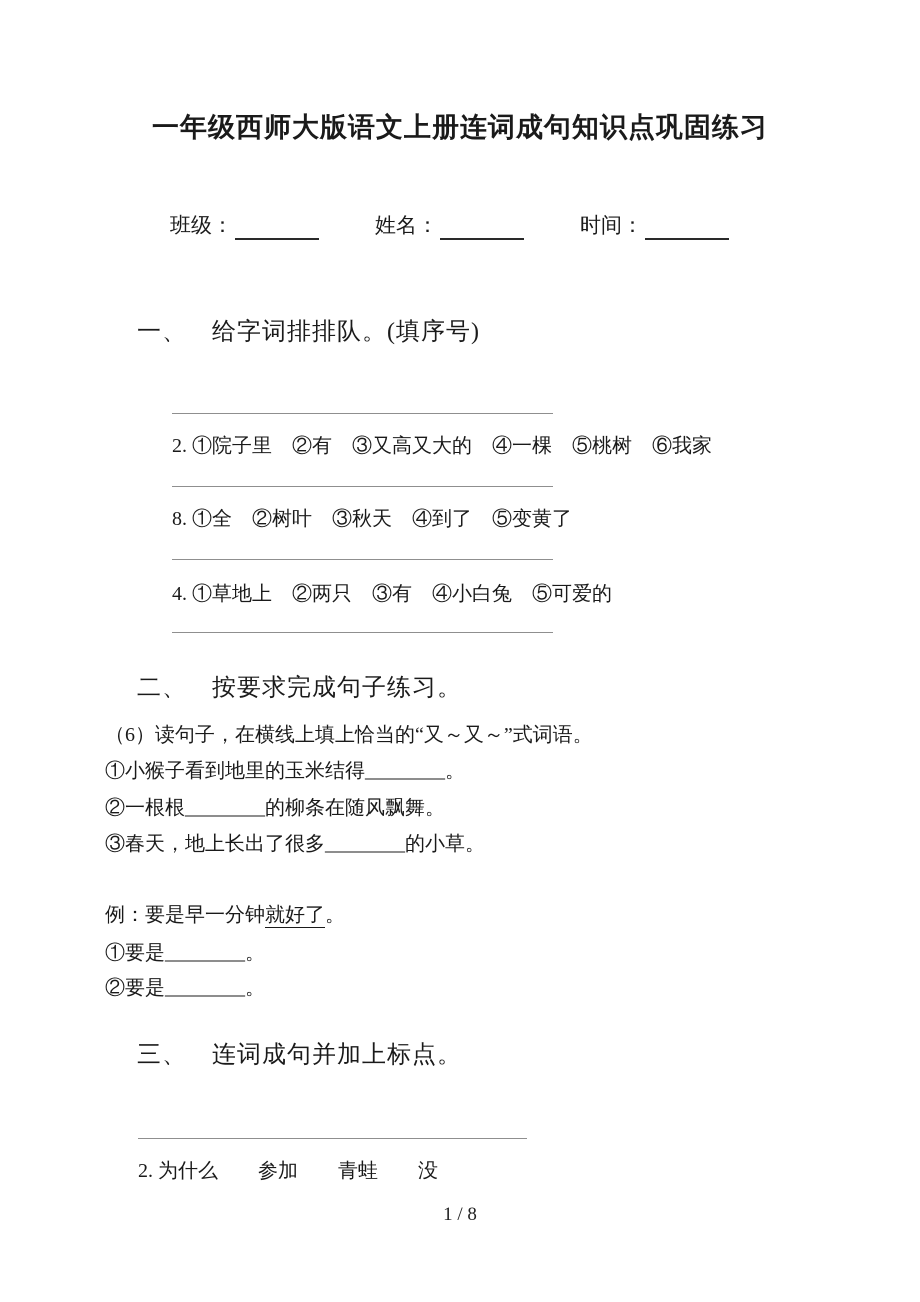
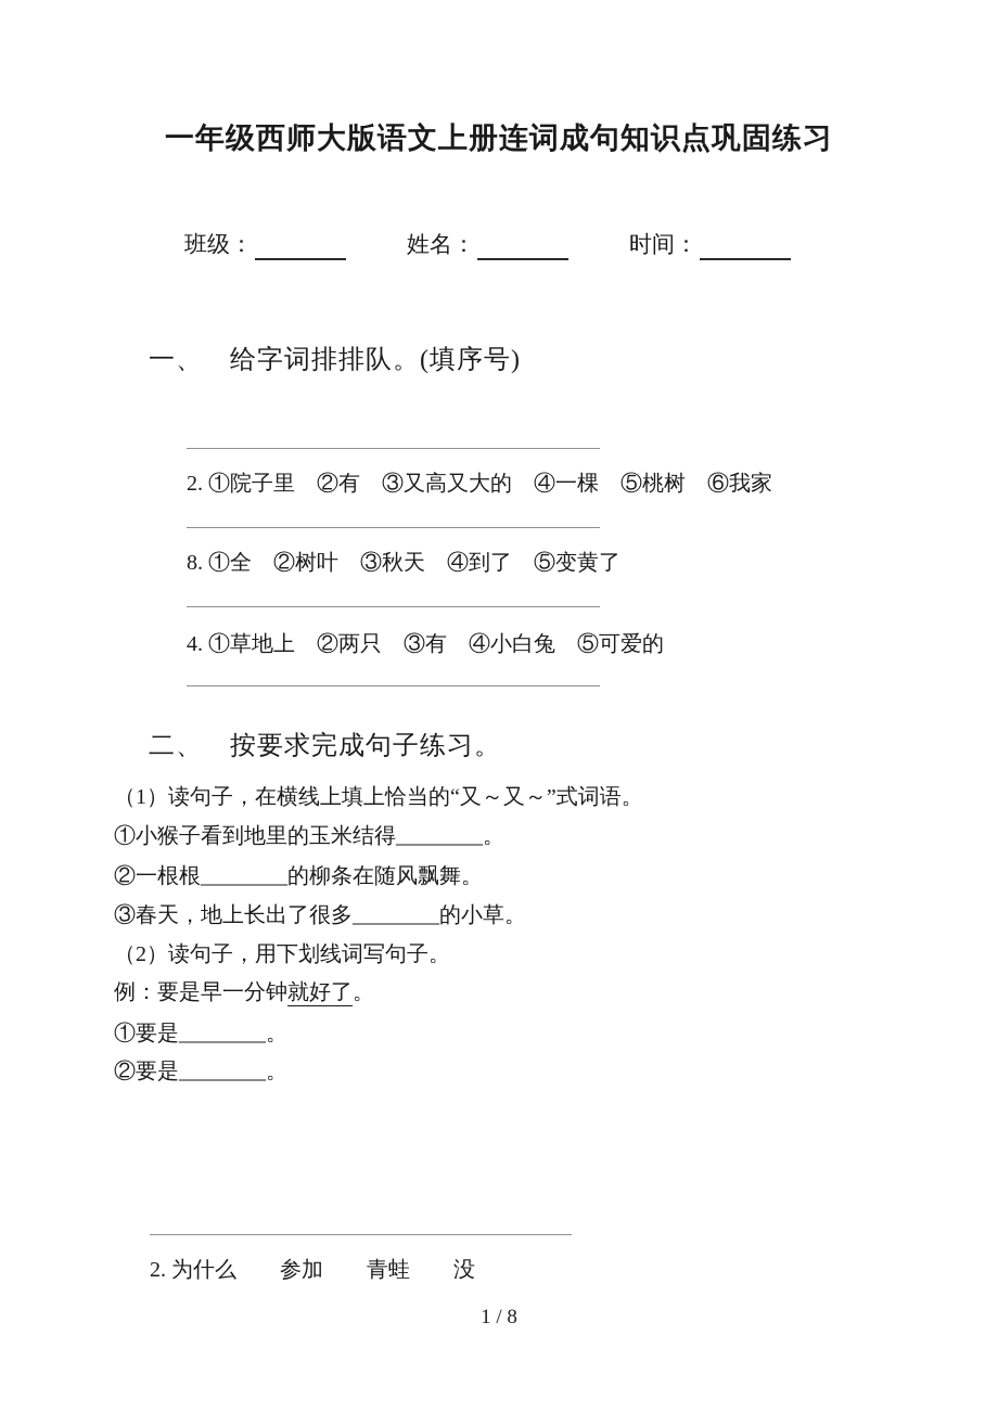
  一年级西师大版语文上册连词成句知识点巩固练习
  班级：
  姓名：
  时间：
  一、 给字词排排队。(填序号)
  2. ①院子里 ②有 ③又高又大的 ④一棵 ⑤桃树 ⑥我家
  8. ①全 ②树叶 ③秋天 ④到了 ⑤变黄了
  4. ①草地上 ②两只 ③有 ④小白兔 ⑤可爱的
  二、 按要求完成句子练习。
- （6）读句子，在横线上填上恰当的“又～又～”式词语。
+ （1）读句子，在横线上填上恰当的“又～又～”式词语。
  ①小猴子看到地里的玉米结得________。
  ②一根根________的柳条在随风飘舞。
  ③春天，地上长出了很多________的小草。
+ （2）读句子，用下划线词写句子。
  例：要是早一分钟就好了。
  ①要是________。
  ②要是________。
- 三、 连词成句并加上标点。
  2. 为什么 参加 青蛙 没
  1 / 8
